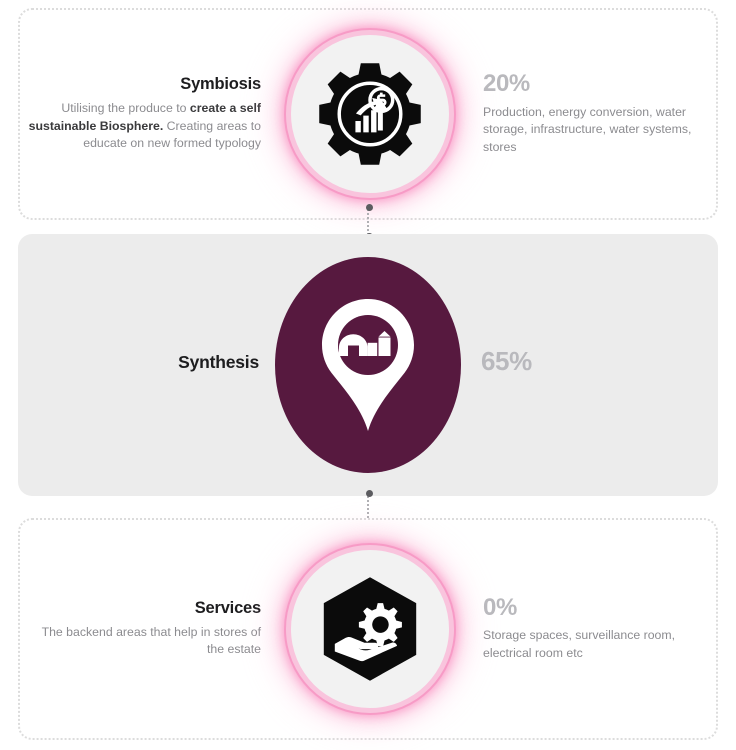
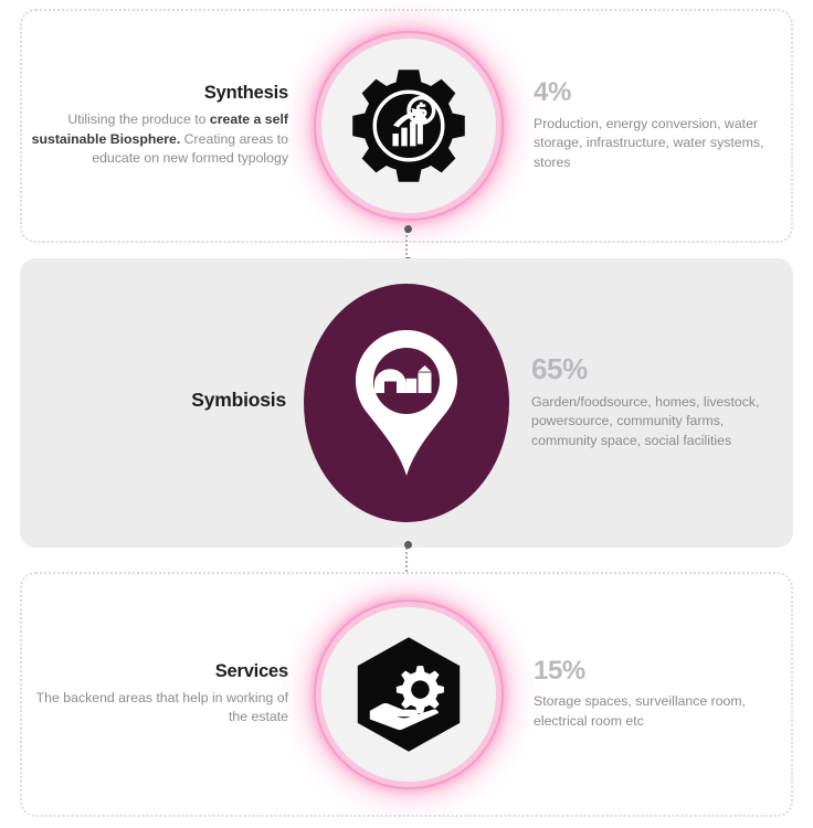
- Symbiosis
+ Synthesis
  Utilising the produce to create a self sustainable Biosphere. Creating areas to educate on new formed typology
- 20%
+ 4%
  Production, energy conversion, water storage, infrastructure, water systems, stores
- Synthesis
+ Symbiosis
  65%
+ Garden/foodsource, homes, livestock, powersource, community farms, community space, social facilities
  Services
- The backend areas that help in stores of the estate
+ The backend areas that help in working of the estate
- 0%
+ 15%
  Storage spaces, surveillance room, electrical room etc
